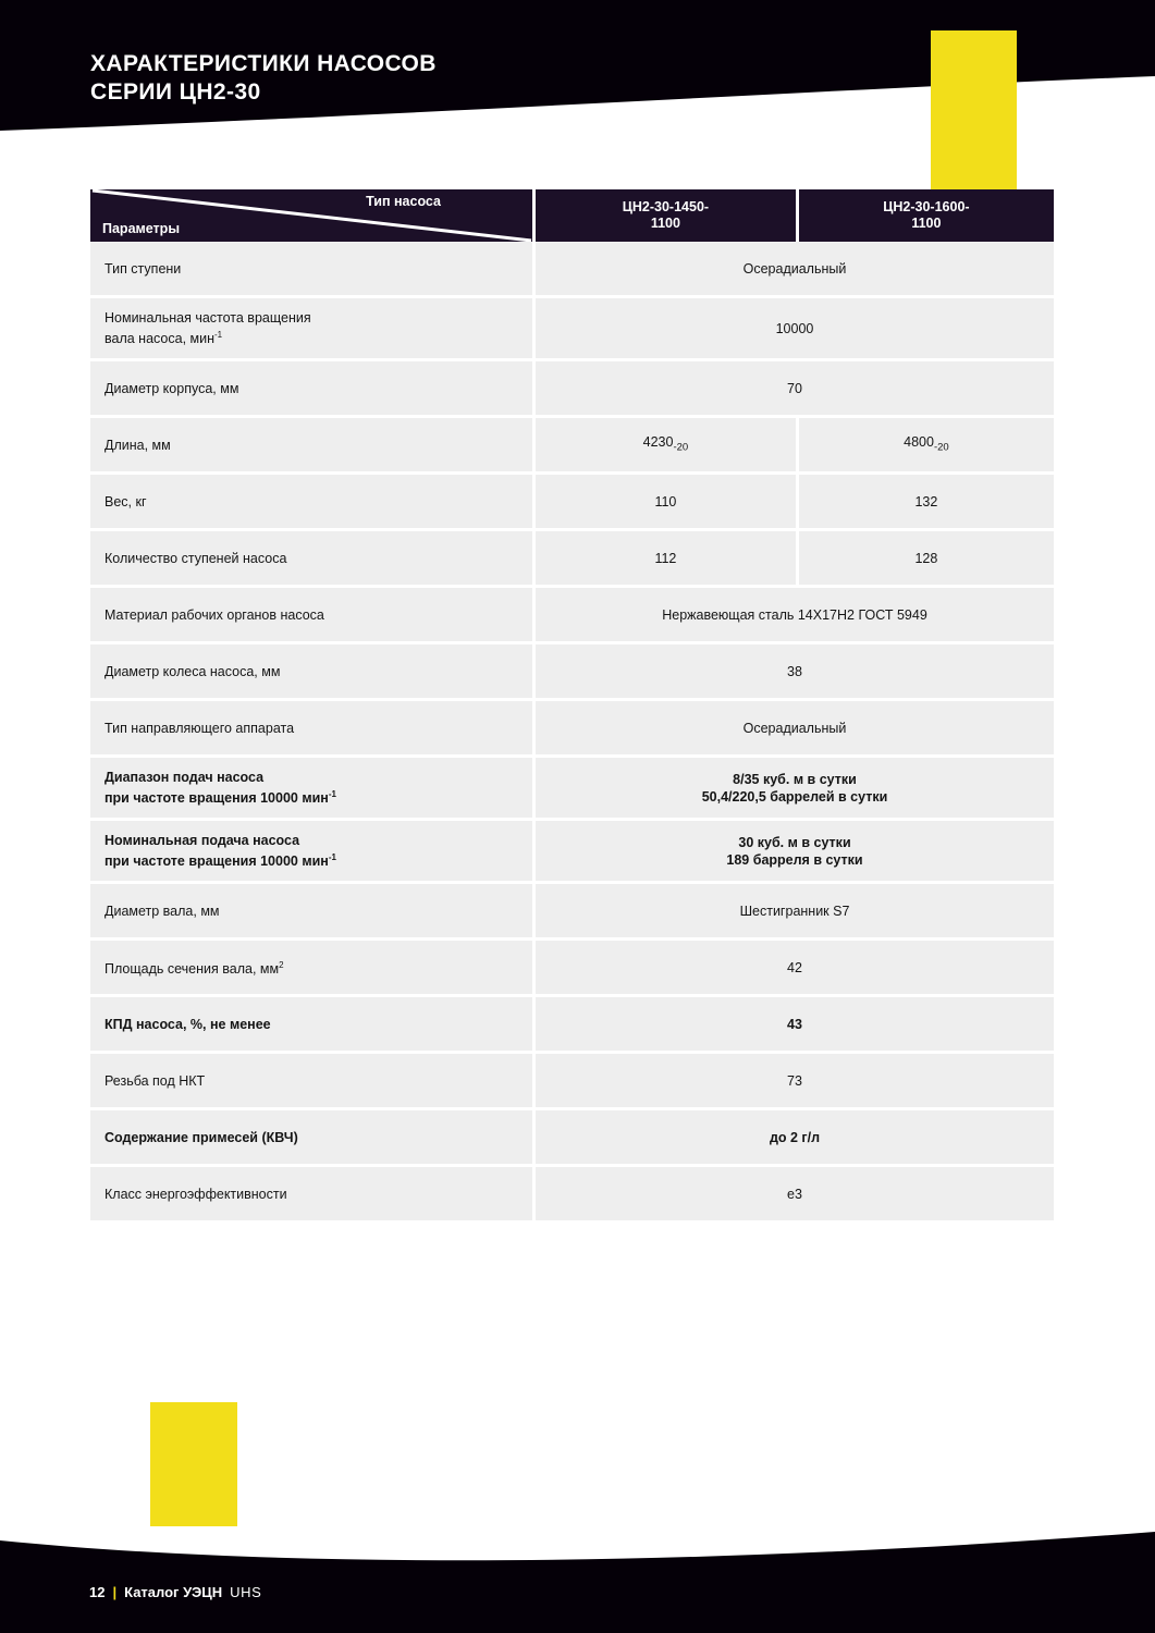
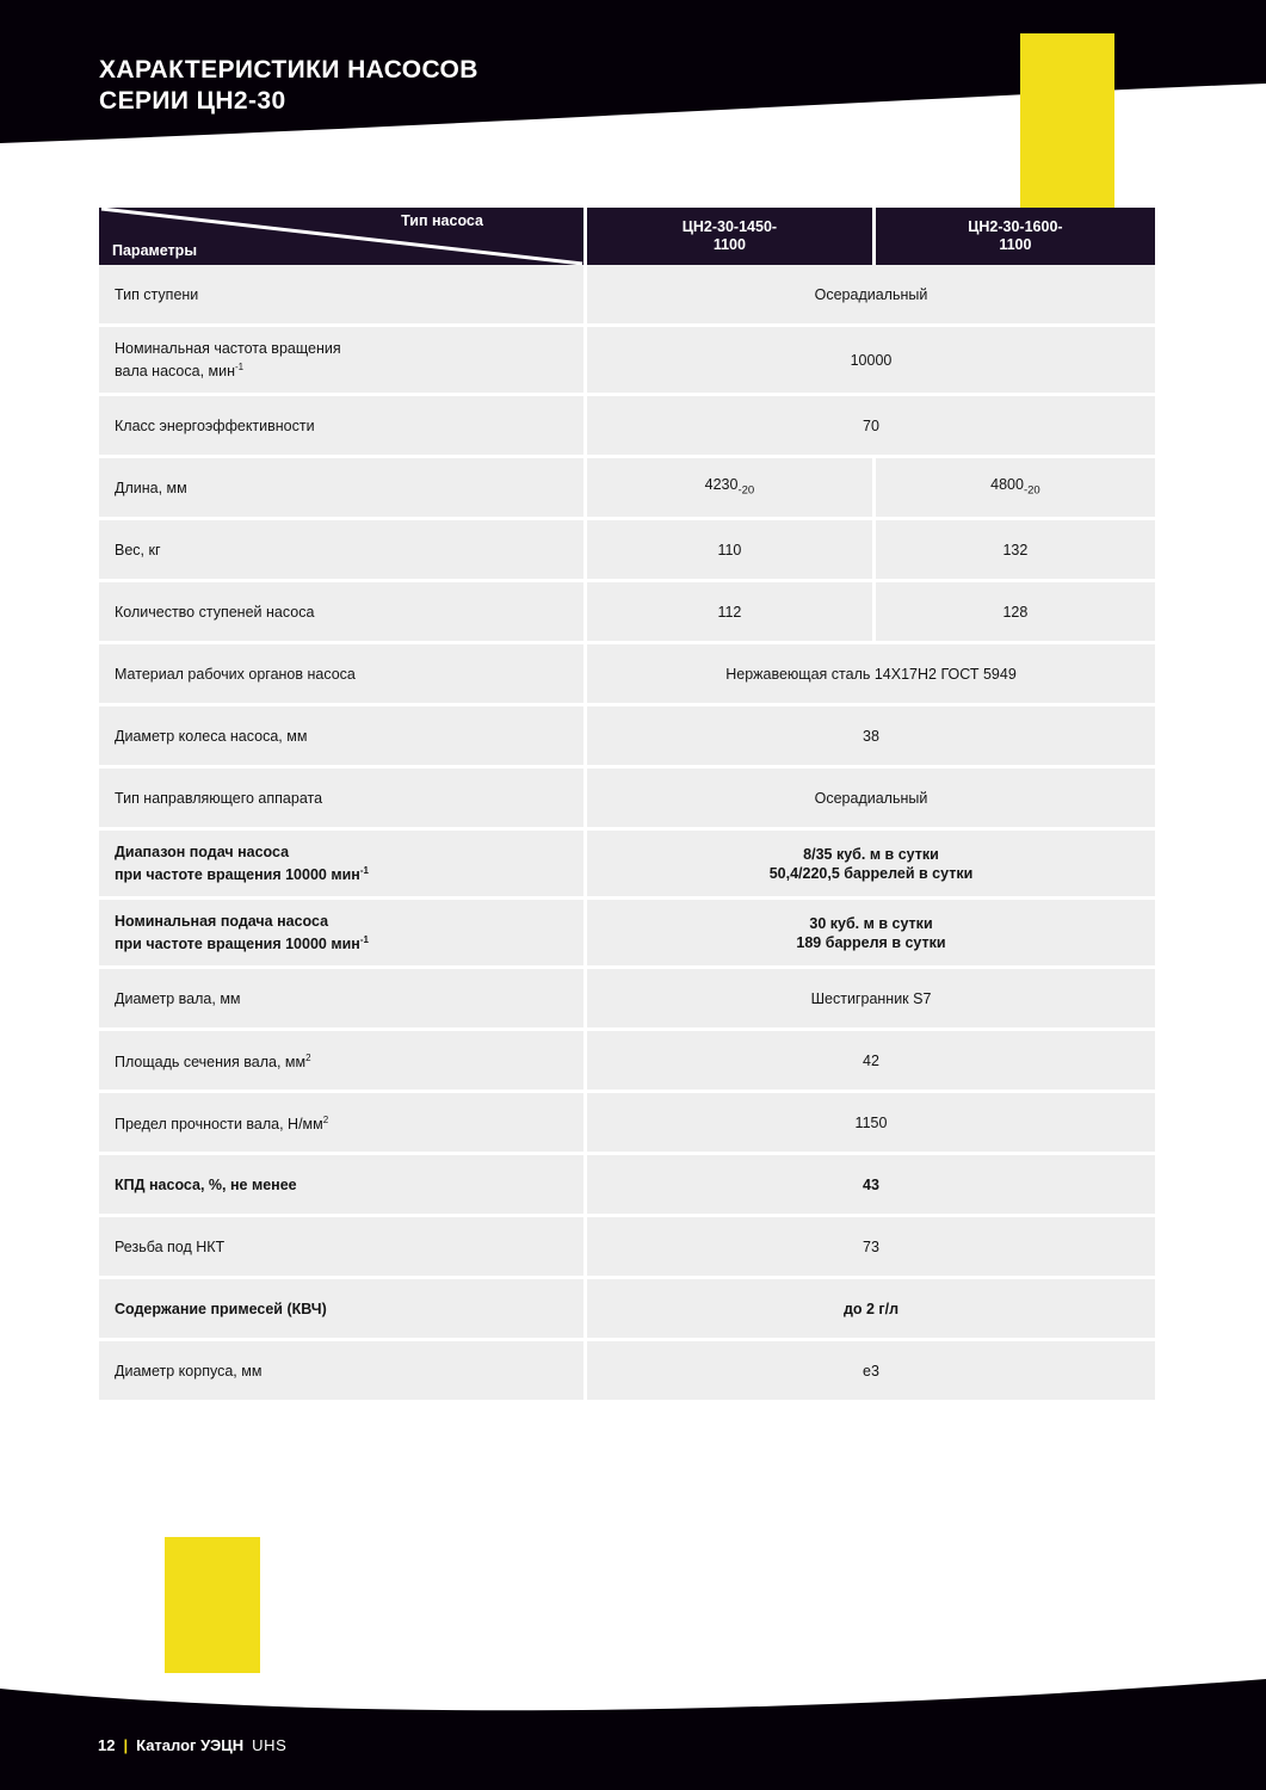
  ХАРАКТЕРИСТИКИ НАСОСОВ
  СЕРИИ ЦН2-30
  Тип насоса Параметры	ЦН2-30-1450- 1100	ЦН2-30-1600- 1100
  Тип ступени	Осерадиальный
  Номинальная частота вращениявала насоса, мин-1	10000
- Диаметр корпуса, мм	70
+ Класс энергоэффективности	70
  Длина, мм	4230-20	4800-20
  Вес, кг	110	132
  Количество ступеней насоса	112	128
  Материал рабочих органов насоса	Нержавеющая сталь 14Х17Н2 ГОСТ 5949
  Диаметр колеса насоса, мм	38
  Тип направляющего аппарата	Осерадиальный
  Диапазон подач насосапри частоте вращения 10000 мин-1	8/35 куб. м в сутки50,4/220,5 баррелей в сутки
  Номинальная подача насосапри частоте вращения 10000 мин-1	30 куб. м в сутки189 барреля в сутки
  Диаметр вала, мм	Шестигранник S7
  Площадь сечения вала, мм2	42
+ Предел прочности вала, Н/мм2	1150
  КПД насоса, %, не менее	43
  Резьба под НКТ	73
  Содержание примесей (КВЧ)	до 2 г/л
- Класс энергоэффективности	е3
+ Диаметр корпуса, мм	е3
  12
  |
  Каталог УЭЦН
  UHS
